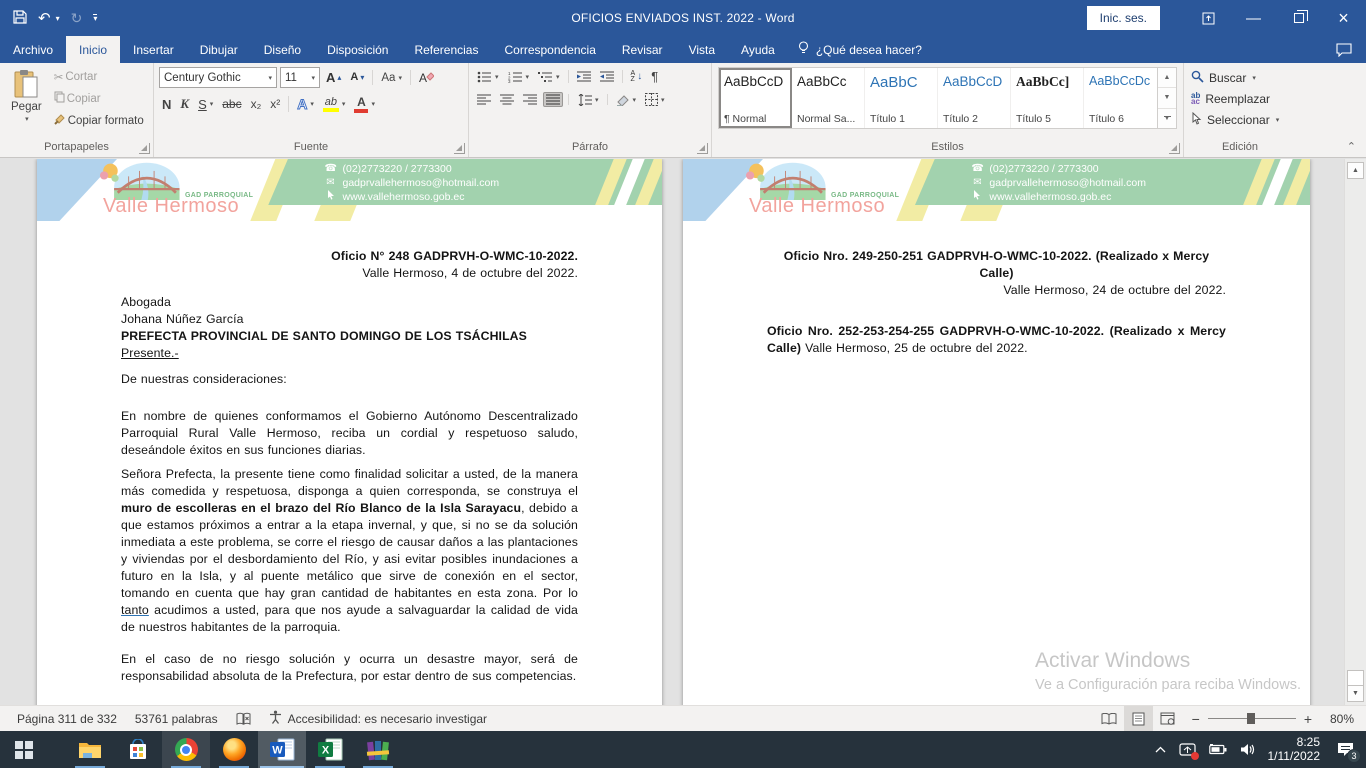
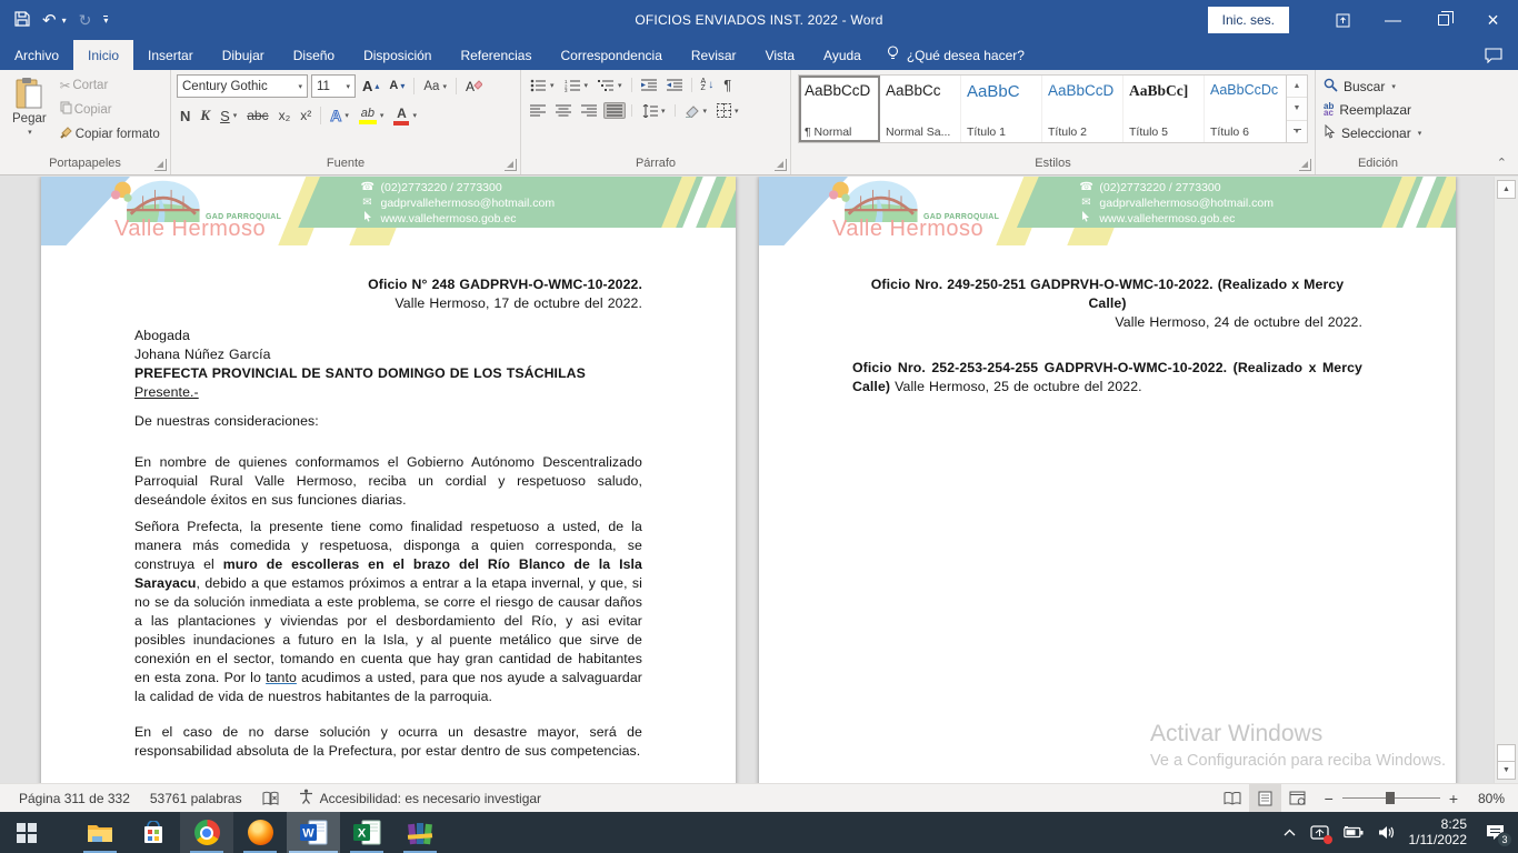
  ↶
  ▾
  ↻
  ▾
  OFICIOS ENVIADOS INST. 2022 - Word
  Inic. ses.
  —
  ×
  Archivo
  Inicio
  Insertar
  Dibujar
  Diseño
  Disposición
  Referencias
  Correspondencia
  Revisar
  Vista
  Ayuda
  ¿Qué desea hacer?
  Pegar
  ✂
  Cortar
  Copiar
  Copiar formato
  Portapapeles
  Century Gothic
  11
  A
  ▴
  A
  ▾
  Aa
  A
  N
  K
  S
  abc
  x₂
  x²
  A
  ab
  A
  Fuente
  ↓
  ¶
  Párrafo
  AaBbCcD
  ¶ Normal
  AaBbCc
  Normal Sa...
  AaBbC
  Título 1
  AaBbCcD
  Título 2
  AaBbCc]
  Título 5
  AaBbCcDc
  Título 6
  Estilos
  Buscar
  ab
  ac
  Reemplazar
  Seleccionar
  Edición
  ⌃
  Valle Hermoso
  ☎
  (02)2773220 / 2773300
  ✉
  gadprvallehermoso@hotmail.com
  www.vallehermoso.gob.ec
  Oficio N° 248 GADPRVH-O-WMC-10-2022.
- Valle Hermoso, 4 de octubre del 2022.
+ Valle Hermoso, 17 de octubre del 2022.
  Abogada
  Johana Núñez García
  PREFECTA PROVINCIAL DE SANTO DOMINGO DE LOS TSÁCHILAS
  Presente.-
  De nuestras consideraciones:
  En nombre de quienes conformamos el Gobierno Autónomo Descentralizado Parroquial Rural Valle Hermoso, reciba un cordial y respetuoso saludo, deseándole éxitos en sus funciones diarias.
- Señora Prefecta, la presente tiene como finalidad solicitar a usted, de la manera más comedida y respetuosa, disponga a quien corresponda, se construya el muro de escolleras en el brazo del Río Blanco de la Isla Sarayacu, debido a que estamos próximos a entrar a la etapa invernal, y que, si no se da solución inmediata a este problema, se corre el riesgo de causar daños a las plantaciones y viviendas por el desbordamiento del Río, y asi evitar posibles inundaciones a futuro en la Isla, y al puente metálico que sirve de conexión en el sector, tomando en cuenta que hay gran cantidad de habitantes en esta zona. Por lo tanto acudimos a usted, para que nos ayude a salvaguardar la calidad de vida de nuestros habitantes de la parroquia.
+ Señora Prefecta, la presente tiene como finalidad respetuoso a usted, de la manera más comedida y respetuosa, disponga a quien corresponda, se construya el muro de escolleras en el brazo del Río Blanco de la Isla Sarayacu, debido a que estamos próximos a entrar a la etapa invernal, y que, si no se da solución inmediata a este problema, se corre el riesgo de causar daños a las plantaciones y viviendas por el desbordamiento del Río, y asi evitar posibles inundaciones a futuro en la Isla, y al puente metálico que sirve de conexión en el sector, tomando en cuenta que hay gran cantidad de habitantes en esta zona. Por lo tanto acudimos a usted, para que nos ayude a salvaguardar la calidad de vida de nuestros habitantes de la parroquia.
- En el caso de no riesgo solución y ocurra un desastre mayor, será de responsabilidad absoluta de la Prefectura, por estar dentro de sus competencias.
+ En el caso de no darse solución y ocurra un desastre mayor, será de responsabilidad absoluta de la Prefectura, por estar dentro de sus competencias.
  Valle Hermoso
  ☎
  (02)2773220 / 2773300
  ✉
  gadprvallehermoso@hotmail.com
  www.vallehermoso.gob.ec
  Oficio Nro. 249-250-251 GADPRVH-O-WMC-10-2022. (Realizado x Mercy Calle)
  Valle Hermoso, 24 de octubre del 2022.
  Oficio Nro. 252-253-254-255 GADPRVH-O-WMC-10-2022. (Realizado x Mercy Calle) Valle Hermoso, 25 de octubre del 2022.
  Activar Windows
  Ve a Configuración para reciba Windows.
  Página 311 de 332
  53761 palabras
  Accesibilidad: es necesario investigar
  −
  +
  80%
  W
  X
  8:25
  1/11/2022
  3
